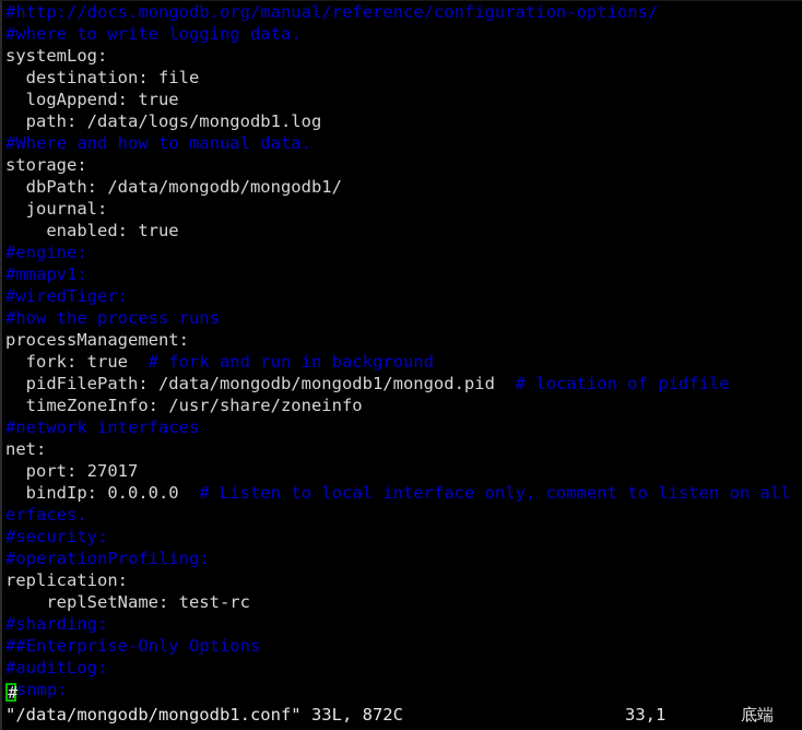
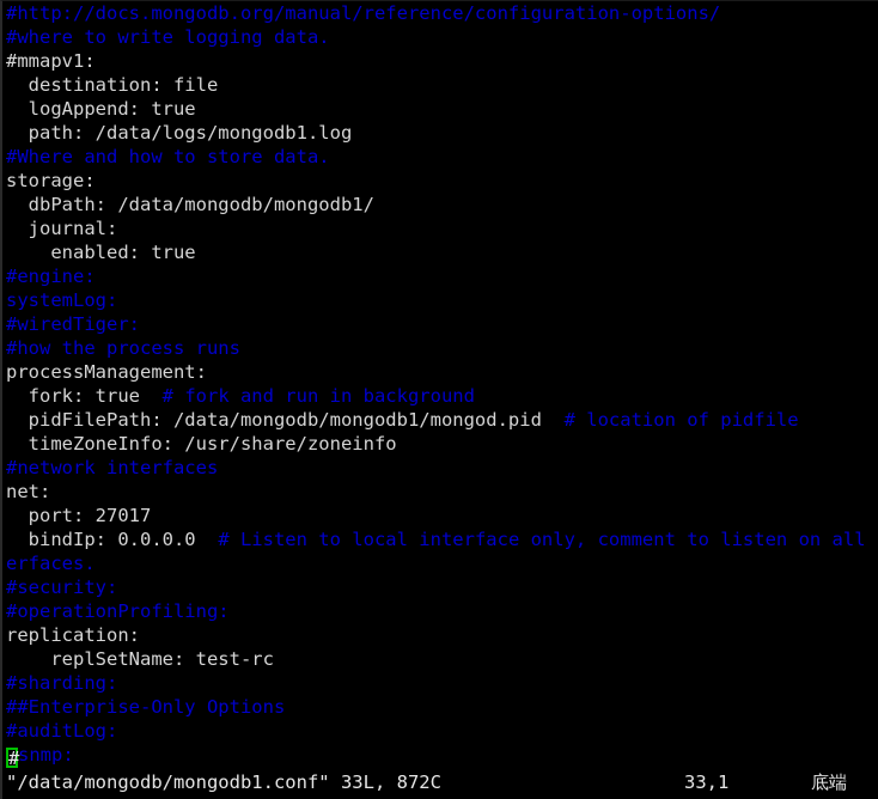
  #http://docs.mongodb.org/manual/reference/configuration-options/
  #where to write logging data.
- systemLog:
+ #mmapv1:
  destination: file
  logAppend: true
  path: /data/logs/mongodb1.log
- #Where and how to manual data.
+ #Where and how to store data.
  storage:
  dbPath: /data/mongodb/mongodb1/
  journal:
  enabled: true
  #engine:
- #mmapv1:
+ systemLog:
  #wiredTiger:
  #how the process runs
  processManagement:
  fork: true # fork and run in background
  pidFilePath: /data/mongodb/mongodb1/mongod.pid # location of pidfile
  timeZoneInfo: /usr/share/zoneinfo
  #network interfaces
  net:
  port: 27017
  bindIp: 0.0.0.0 # Listen to local interface only, comment to listen on all
  erfaces.
  #security:
  #operationProfiling:
  replication:
  replSetName: test-rc
  #sharding:
  ##Enterprise-Only Options
  #auditLog:
  #snmp:
  "/data/mongodb/mongodb1.conf" 33L, 872C
  33,1
  底端
